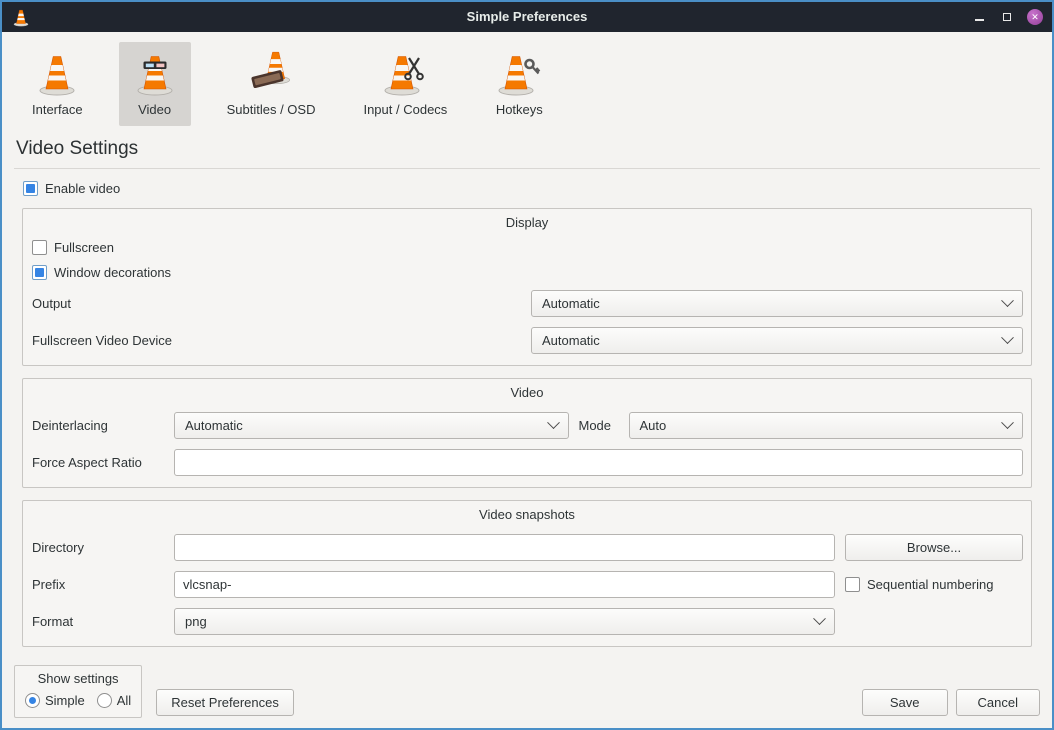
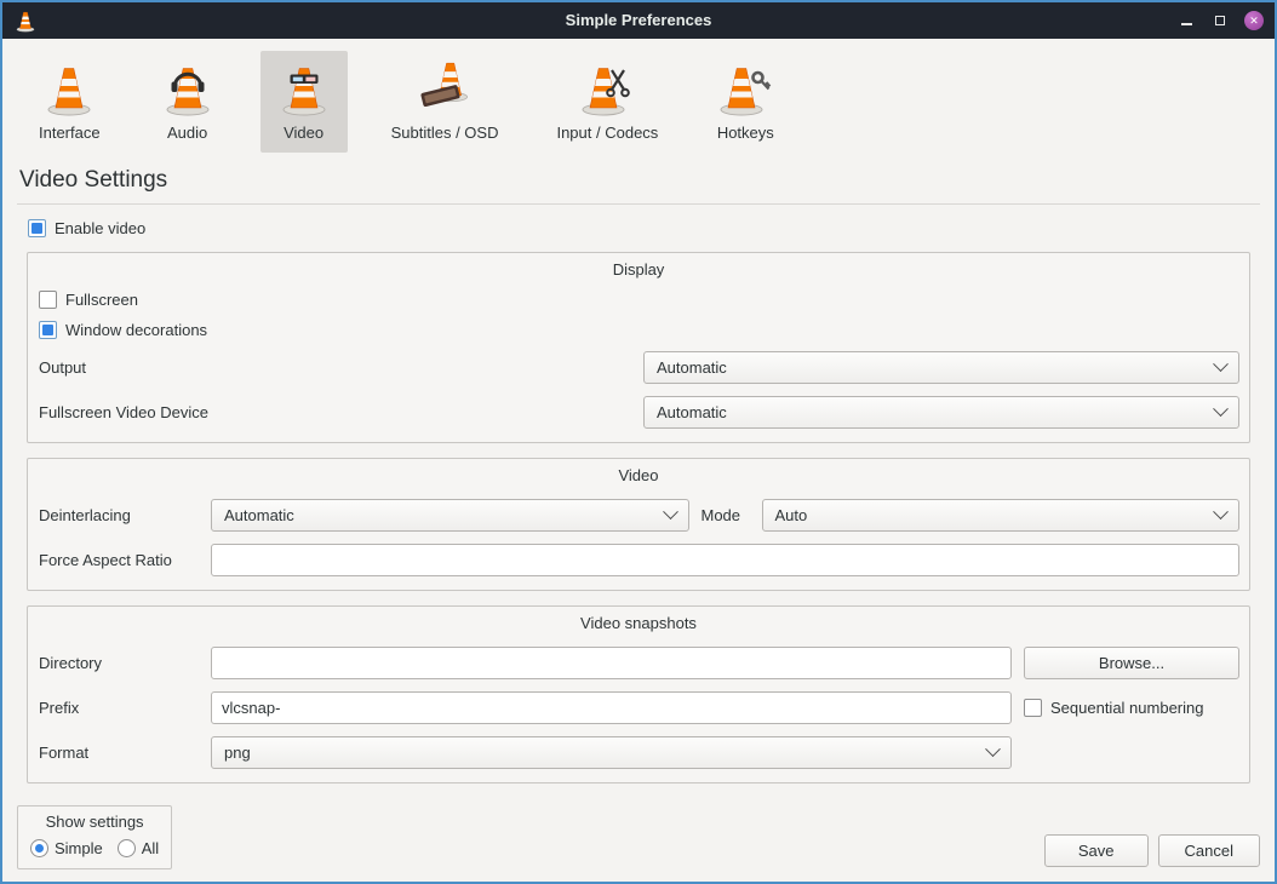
  Simple Preferences
  ✕
  Interface
+ Audio
  Video
  Subtitles / OSD
  Input / Codecs
  Hotkeys
  Video Settings
  Enable video
  Display
  Fullscreen
  Window decorations
  Output
  Automatic
  Fullscreen Video Device
  Automatic
  Video
  Deinterlacing
  Automatic
  Mode
  Auto
  Force Aspect Ratio
  Video snapshots
  Directory
  Browse...
  Prefix
  vlcsnap-
  Sequential numbering
  Format
  png
  Show settings
  Simple
  All
- Reset Preferences
  Save
  Cancel
